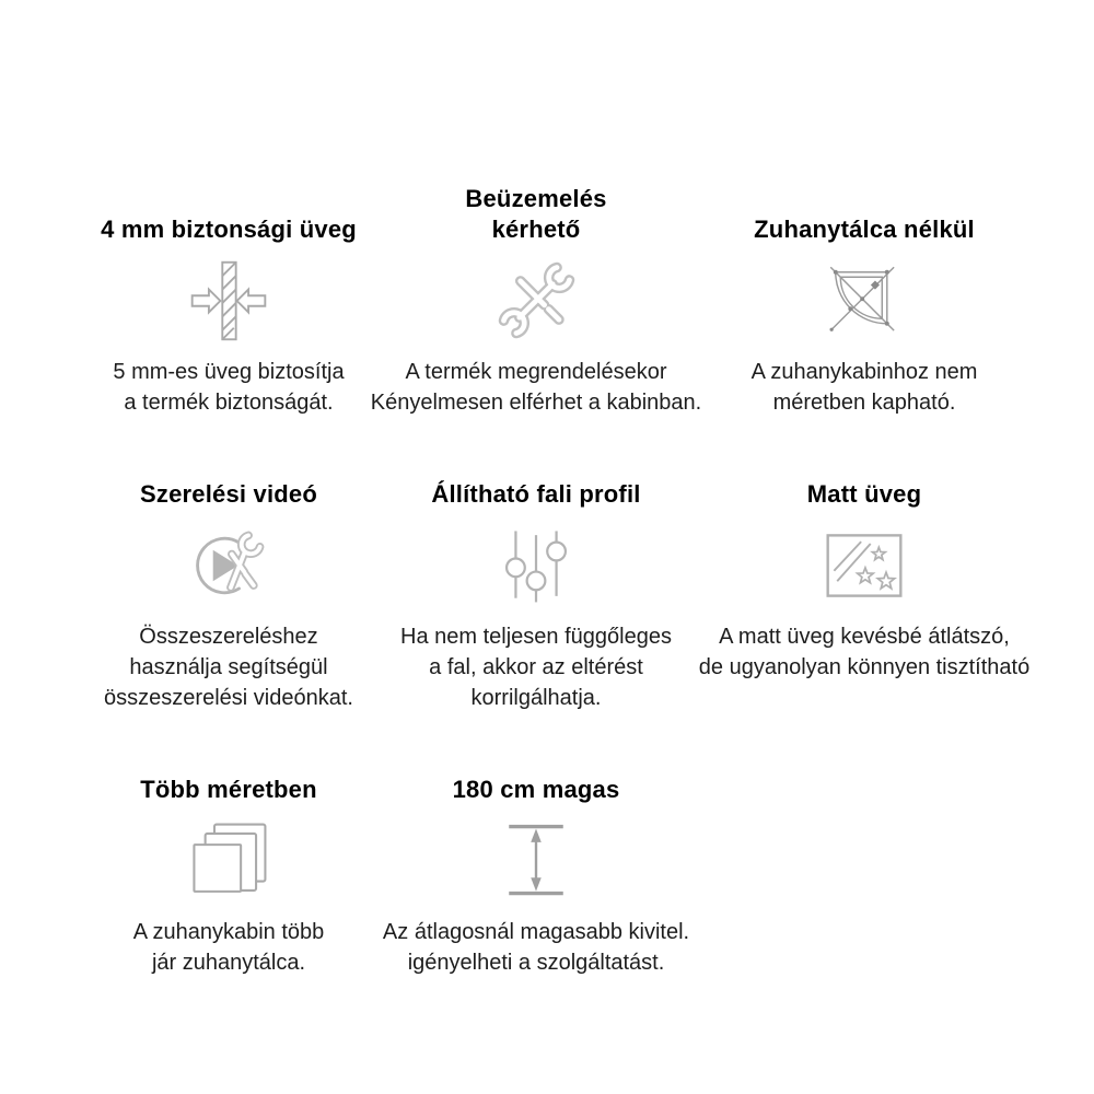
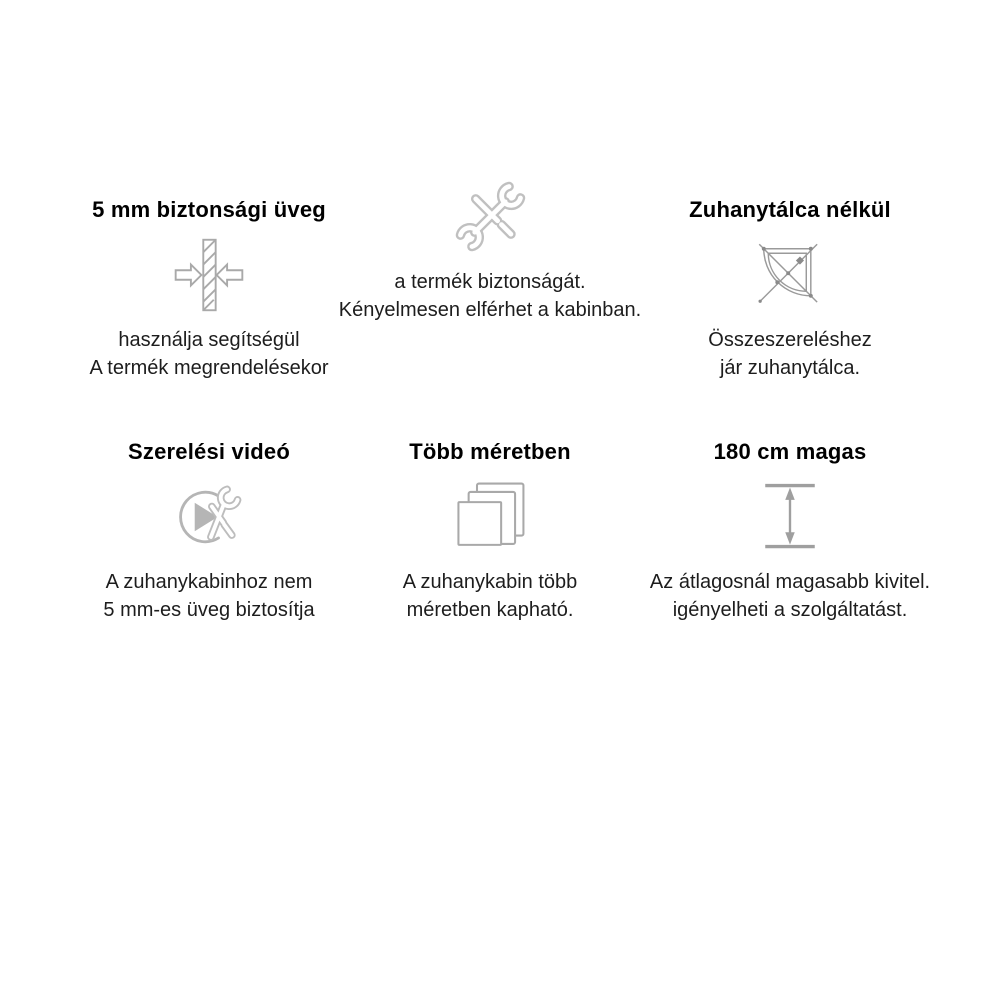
- 4 mm biztonsági üveg
+ 5 mm biztonsági üveg
- 5 mm-es üveg biztosítja
+ használja segítségül
- a termék biztonságát.
+ A termék megrendelésekor
- Beüzemelés
- kérhető
- A termék megrendelésekor
+ a termék biztonságát.
  Kényelmesen elférhet a kabinban.
  Zuhanytálca nélkül
- A zuhanykabinhoz nem
+ Összeszereléshez
- méretben kapható.
+ jár zuhanytálca.
  Szerelési videó
- Összeszereléshez
+ A zuhanykabinhoz nem
- használja segítségül
+ 5 mm-es üveg biztosítja
- összeszerelési videónkat.
- Állítható fali profil
- Ha nem teljesen függőleges
- a fal, akkor az eltérést
- korrilgálhatja.
- Matt üveg
- A matt üveg kevésbé átlátszó,
- de ugyanolyan könnyen tisztítható
  Több méretben
  A zuhanykabin több
- jár zuhanytálca.
+ méretben kapható.
  180 cm magas
  Az átlagosnál magasabb kivitel.
  igényelheti a szolgáltatást.
